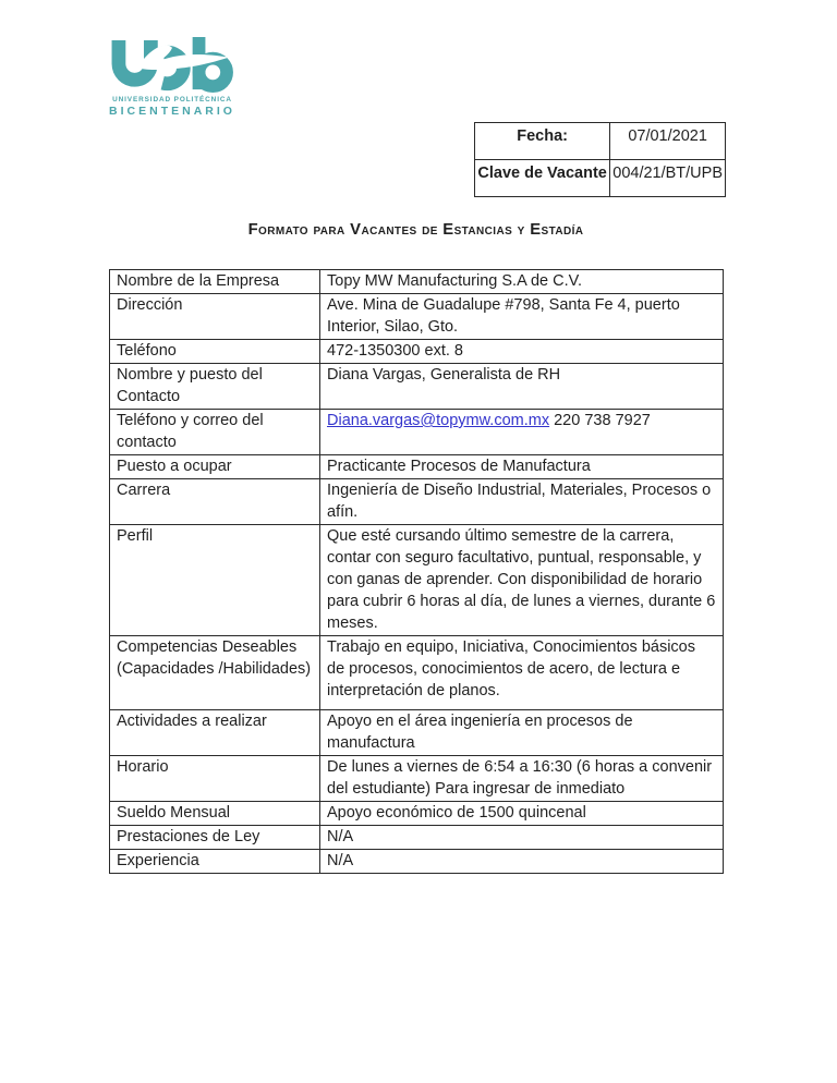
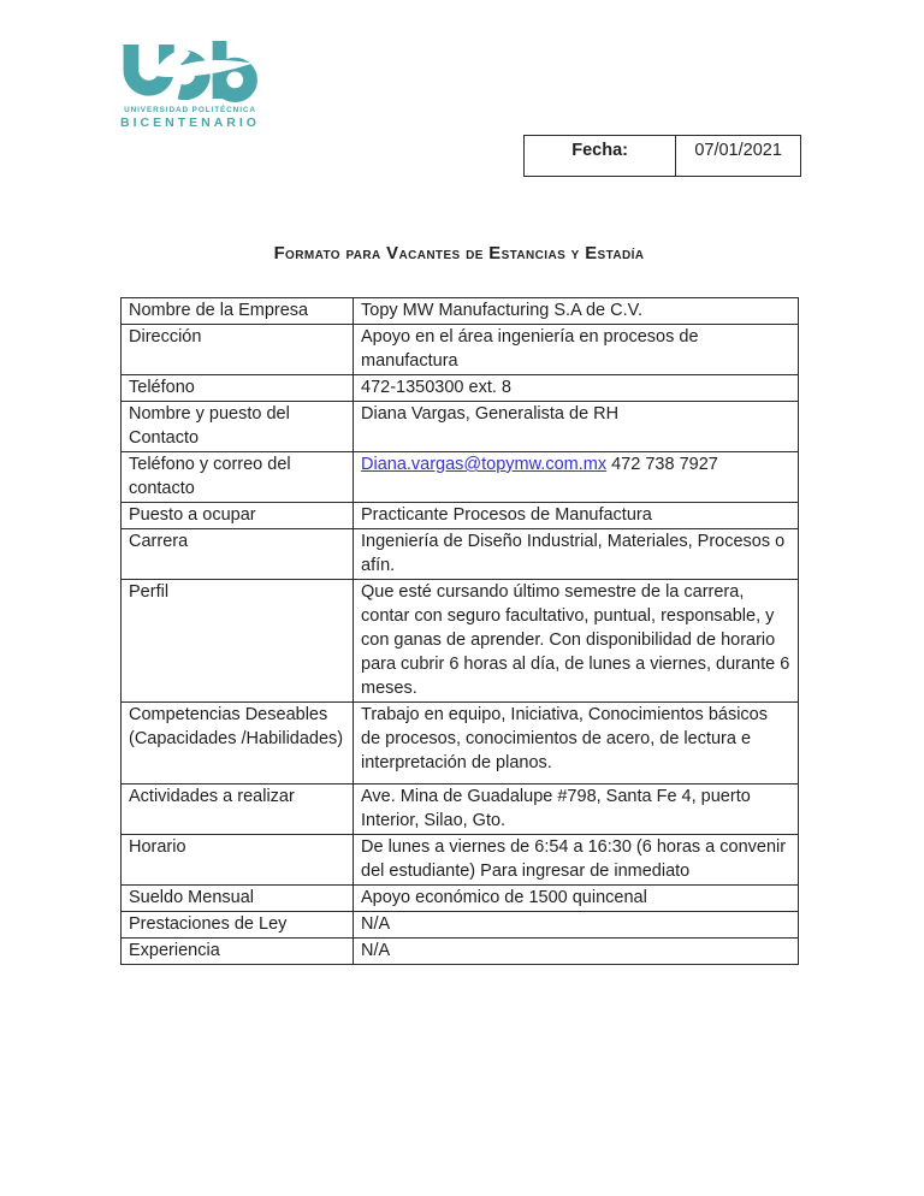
  BICENTENARIO
  Fecha:	07/01/2021
- Clave de Vacante	004/21/BT/UPB
  Formato para Vacantes de Estancias y Estadía
  Nombre de la Empresa	Topy MW Manufacturing S.A de C.V.
- Dirección	Ave. Mina de Guadalupe #798, Santa Fe 4, puerto Interior, Silao, Gto.
+ Dirección	Apoyo en el área ingeniería en procesos de manufactura
  Teléfono	472-1350300 ext. 8
  Nombre y puesto del Contacto	Diana Vargas, Generalista de RH
- Teléfono y correo del contacto	Diana.vargas@topymw.com.mx 220 738 7927
+ Teléfono y correo del contacto	Diana.vargas@topymw.com.mx 472 738 7927
  Puesto a ocupar	Practicante Procesos de Manufactura
  Carrera	Ingeniería de Diseño Industrial, Materiales, Procesos o afín.
  Perfil	Que esté cursando último semestre de la carrera, contar con seguro facultativo, puntual, responsable, y con ganas de aprender. Con disponibilidad de horario para cubrir 6 horas al día, de lunes a viernes, durante 6 meses.
  Competencias Deseables (Capacidades /Habilidades)	Trabajo en equipo, Iniciativa, Conocimientos básicos de procesos, conocimientos de acero, de lectura e interpretación de planos.
- Actividades a realizar	Apoyo en el área ingeniería en procesos de manufactura
+ Actividades a realizar	Ave. Mina de Guadalupe #798, Santa Fe 4, puerto Interior, Silao, Gto.
  Horario	De lunes a viernes de 6:54 a 16:30 (6 horas a convenir del estudiante) Para ingresar de inmediato
  Sueldo Mensual	Apoyo económico de 1500 quincenal
  Prestaciones de Ley	N/A
  Experiencia	N/A
